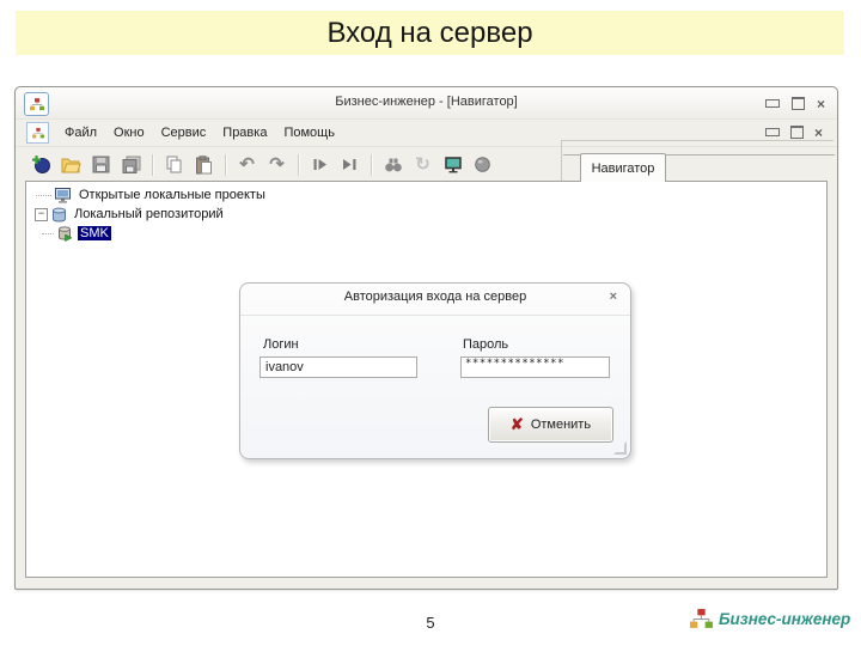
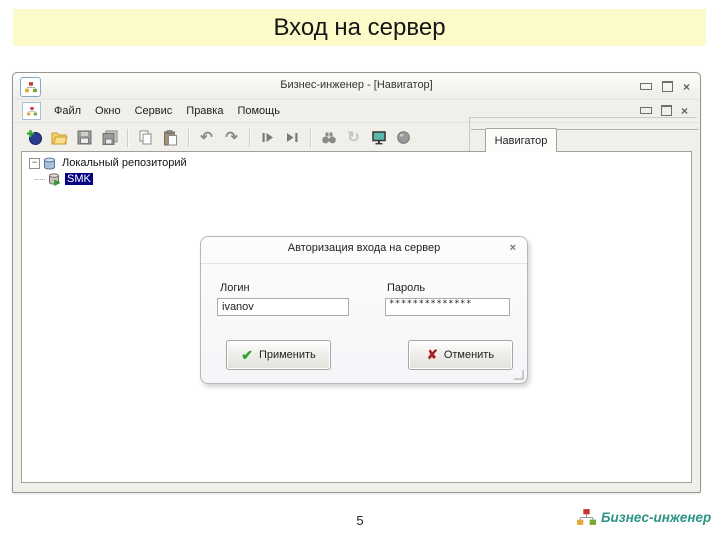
  Вход на сервер
  Бизнес-инженер - [Навигатор]
  ×
  Файл
  Окно
  Сервис
  Правка
  Помощь
  ×
  ↶
  ↷
  ↻
  Навигатор
- Открытые локальные проекты
  −
  Локальный репозиторий
  SMK
  Авторизация входа на сервер
  ×
  Логин
  Пароль
  ivanov
  **************
+ ✔
+ Применить
  ✘
  Отменить
  5
  Бизнес-инженер
